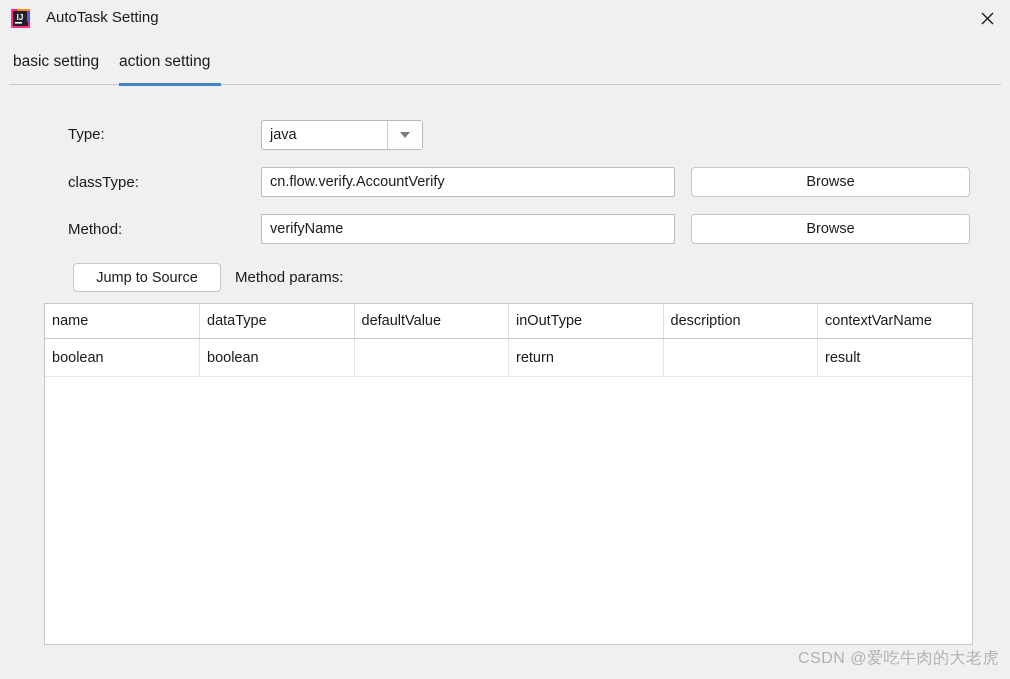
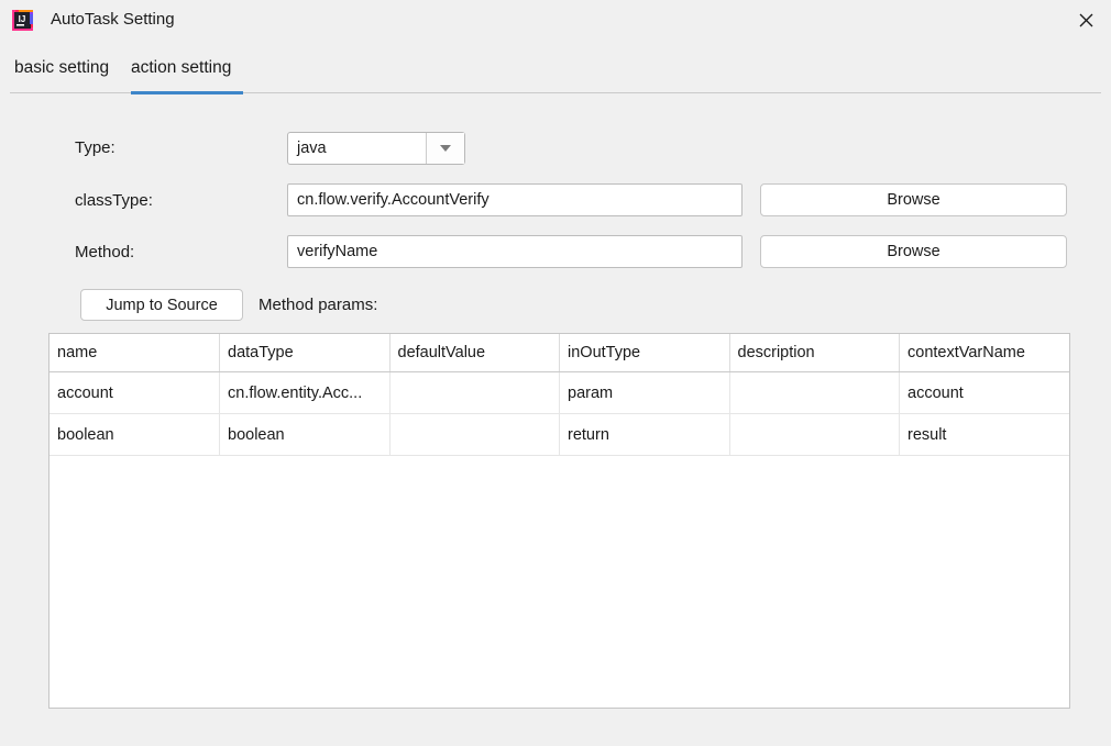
  IJ
  AutoTask Setting
  basic setting
  action setting
  Type:
  java
  classType:
  cn.flow.verify.AccountVerify
  Browse
  Method:
  verifyName
  Browse
  Jump to Source
  Method params:
  name	dataType	defaultValue	inOutType	description	contextVarName
+ account	cn.flow.entity.Acc...		param		account
  boolean	boolean		return		result
- CSDN @爱吃牛肉的大老虎
